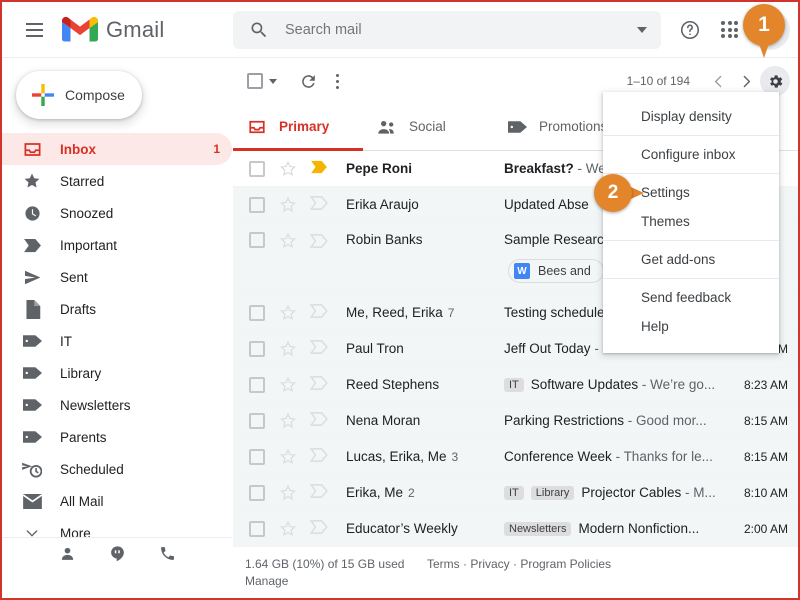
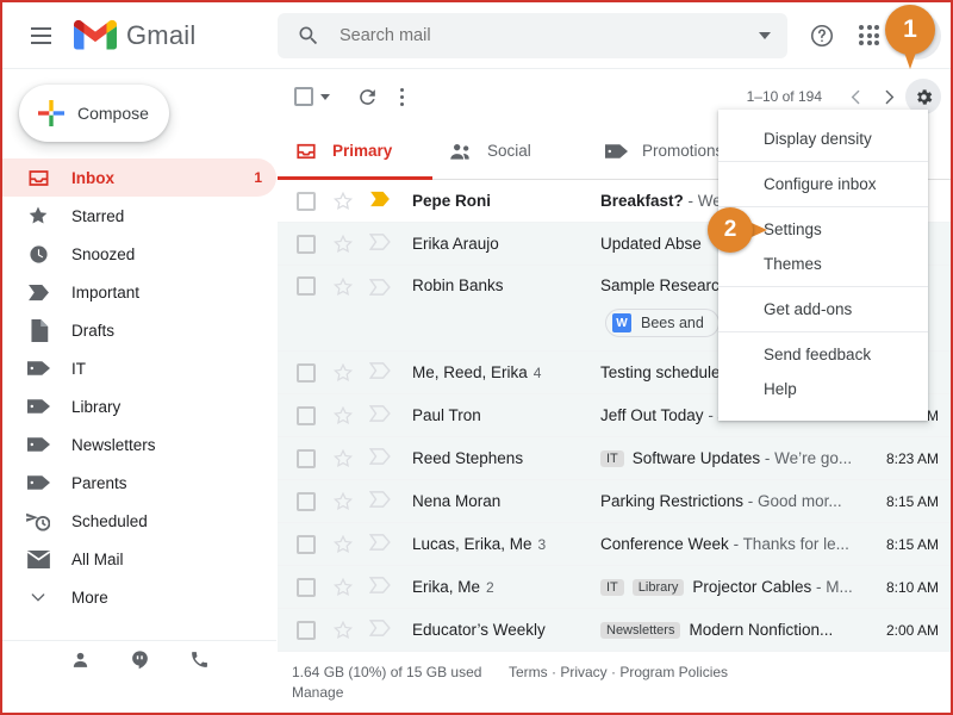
  Gmail
  Search mail
  Compose
  Inbox
  1
  Starred
  Snoozed
  Important
- Sent
  Drafts
  IT
  Library
  Newsletters
  Parents
  Scheduled
  All Mail
  More
  1–10 of 194
  Primary
  Social
  Promotion
  Pepe Roni
  Breakfast? - W
  Erika Araujo
  Updated Abse
  Robin Banks
  Sample Researc
  W
  Bees and
- Me, Reed, Erika 7
+ Me, Reed, Erika 4
  Testing schedule
  Paul Tron
  Reed Stephens
  IT
  Software Updates - We’re go...
  8:23 AM
  Nena Moran
  Parking Restrictions - Good mor...
  8:15 AM
  Lucas, Erika, Me 3
  Conference Week - Thanks for le...
  8:15 AM
  Erika, Me 2
  IT
  Library
  Projector Cables - M...
  8:10 AM
  Educator’s Weekly
  Newsletters
  Modern Nonfiction...
  2:00 AM
  1.64 GB (10%) of 15 GB used
  Manage
  Terms · Privacy · Program Policies
  Display density
  Configure inbox
  Settings
  Themes
  Get add-ons
  Send feedback
  Help
  1
  2
